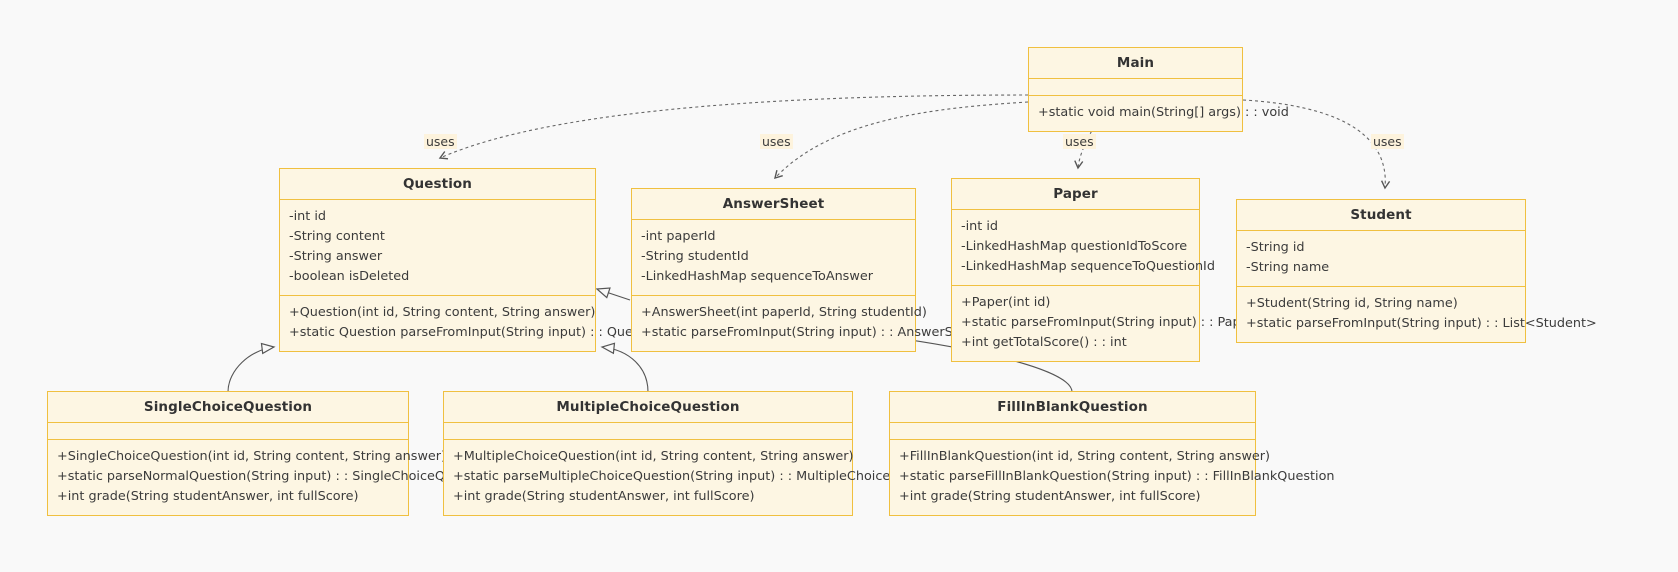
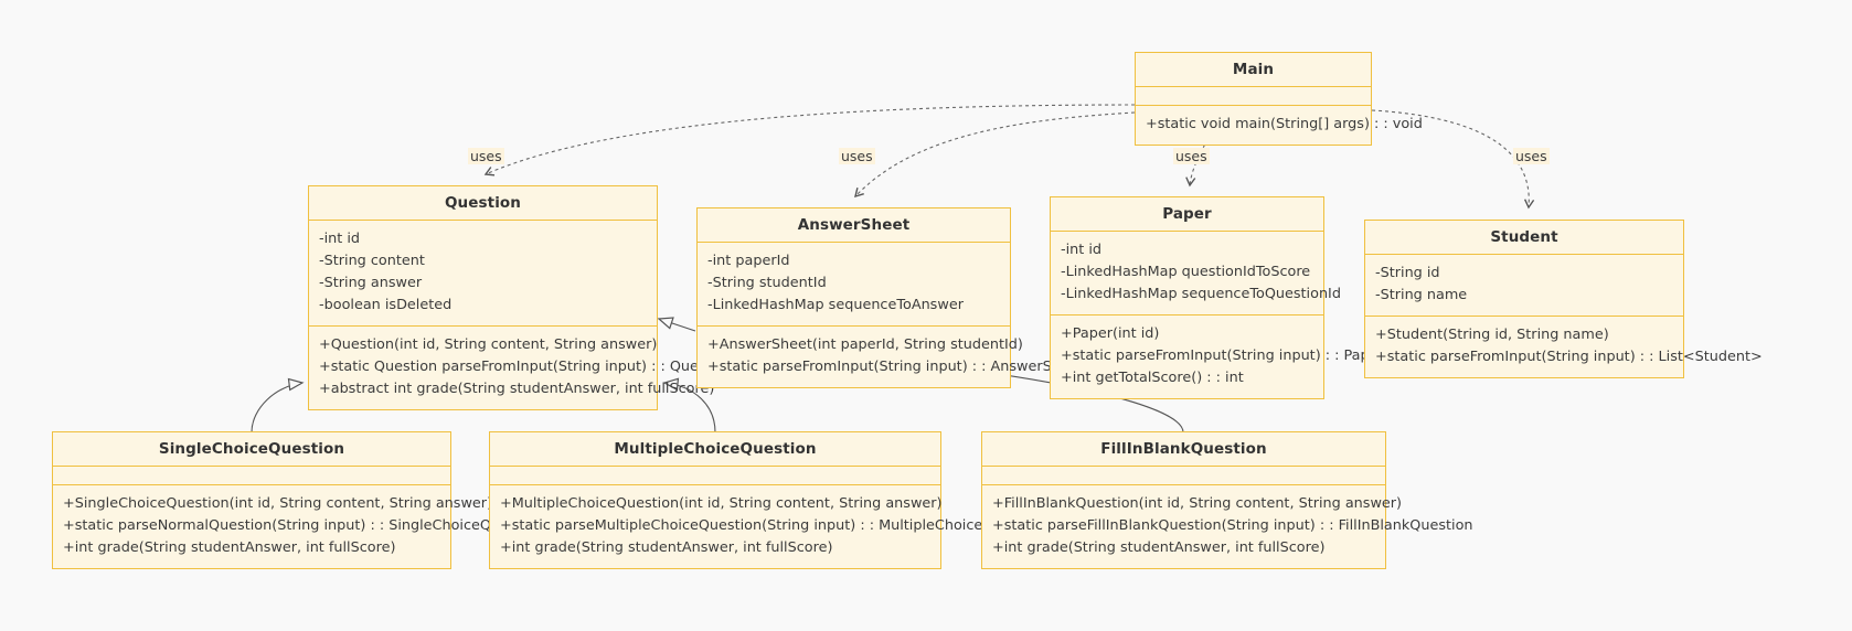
  Main
  +static void main(String[] args) : : void
  Question
  -int id
  -String content
  -String answer
  -boolean isDeleted
  +Question(int id, String content, String answer)
  +static Question parseFromInput(String input) : : Que
+ +abstract int grade(String studentAnswer, int fullScore)
  AnswerSheet
  -int paperId
  -String studentId
  -LinkedHashMap sequenceToAnswer
  +AnswerSheet(int paperId, String studentId)
  +static parseFromInput(String input) : : AnswerS
  Paper
  -int id
  -LinkedHashMap questionIdToScore
  -LinkedHashMap sequenceToQuestionId
  +Paper(int id)
  +static parseFromInput(String input) : : Pa
  +int getTotalScore() : : int
  Student
  -String id
  -String name
  +Student(String id, String name)
  +static parseFromInput(String input) : : List<Student>
  SingleChoiceQuestion
  +SingleChoiceQuestion(int id, String content, String answer
  +static parseNormalQuestion(String input) : : SingleChoiceQ
  +int grade(String studentAnswer, int fullScore)
  MultipleChoiceQuestion
  +MultipleChoiceQuestion(int id, String content, String answer)
  +static parseMultipleChoiceQuestion(String input) : : MultipleChoice
  +int grade(String studentAnswer, int fullScore)
  FillInBlankQuestion
  +FillInBlankQuestion(int id, String content, String answer)
  +static parseFillInBlankQuestion(String input) : : FillInBlankQuestion
  +int grade(String studentAnswer, int fullScore)
  uses
  uses
  uses
  uses
